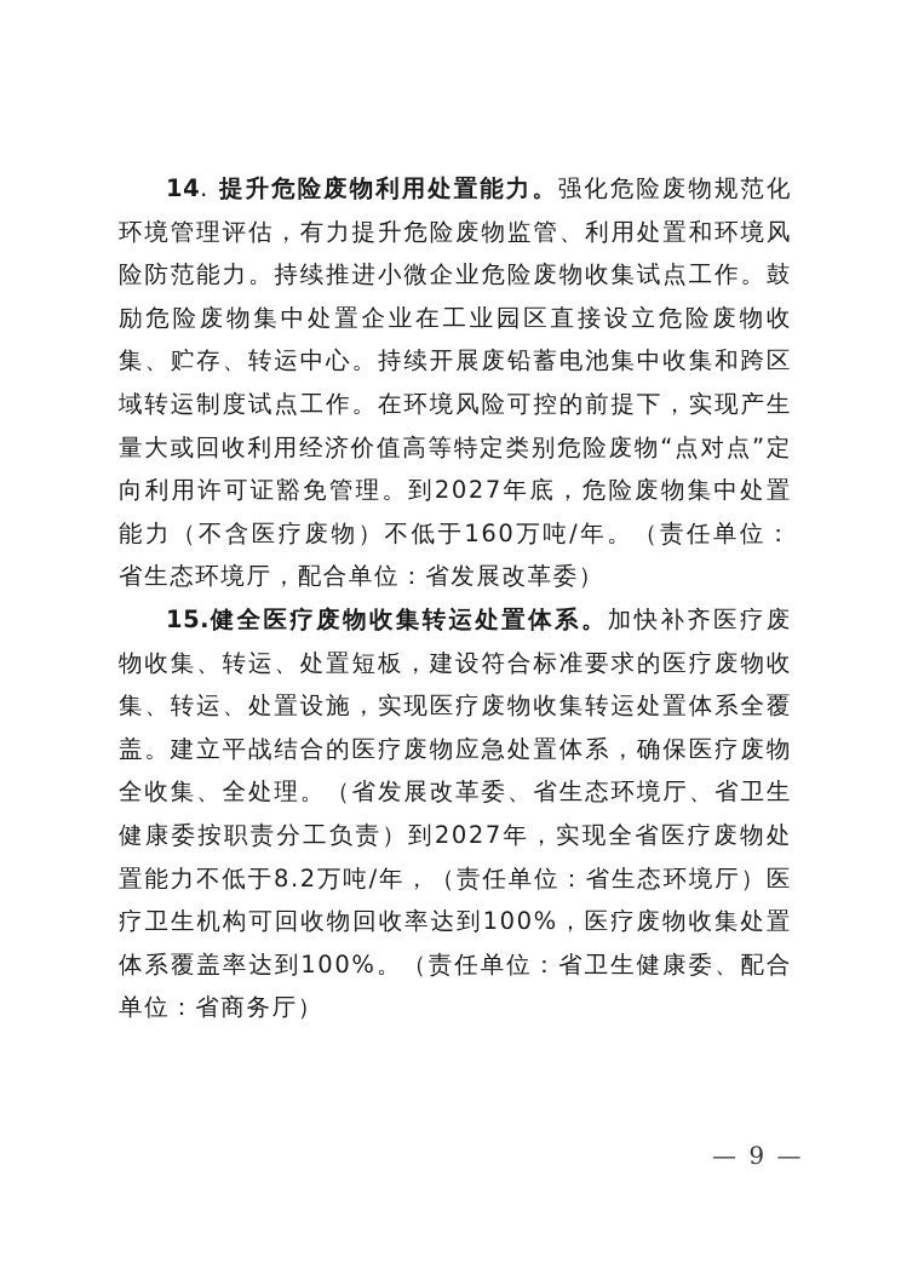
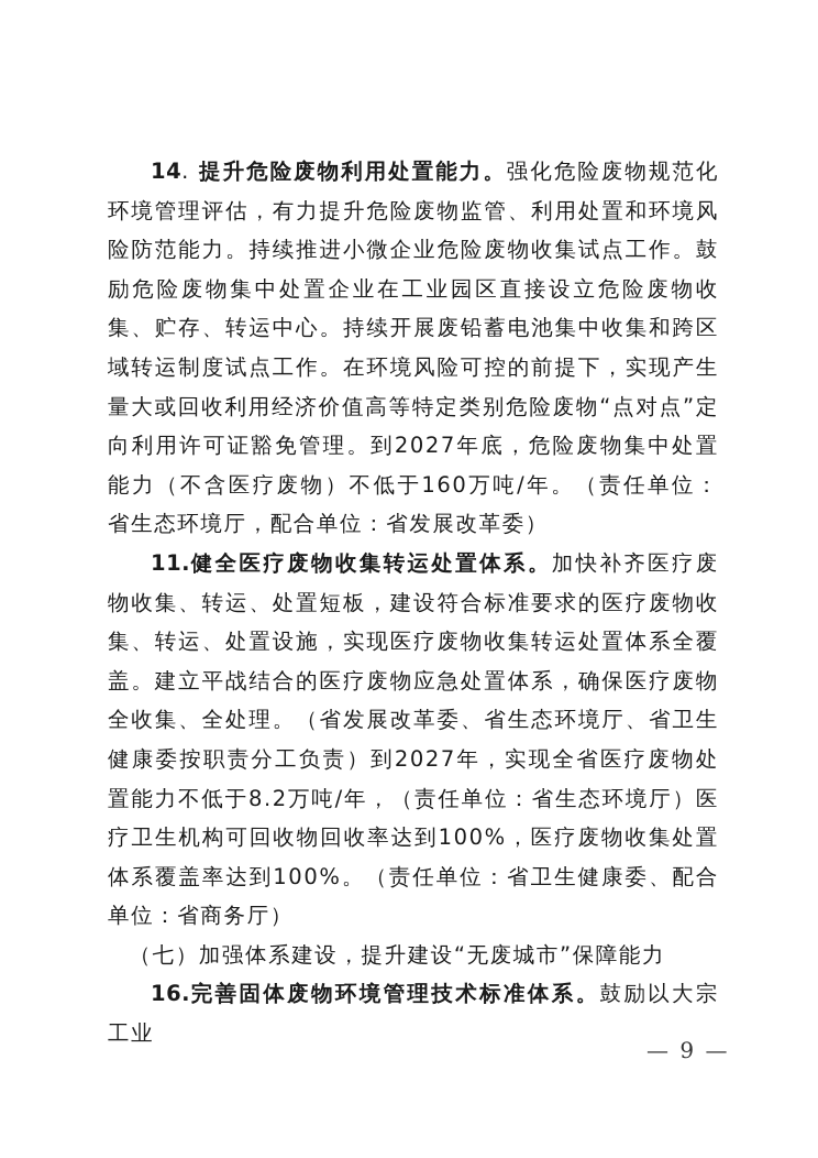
  14. 提升危险废物利用处置能力。强化危险废物规范化环境管理评估，有力提升危险废物监管、利用处置和环境风险防范能力。持续推进小微企业危险废物收集试点工作。鼓励危险废物集中处置企业在工业园区直接设立危险废物收集、贮存、转运中心。持续开展废铅蓄电池集中收集和跨区域转运制度试点工作。在环境风险可控的前提下，实现产生量大或回收利用经济价值高等特定类别危险废物“点对点”定向利用许可证豁免管理。到2027年底，危险废物集中处置能力（不含医疗废物）不低于160万吨/年。（责任单位：省生态环境厅，配合单位：省发展改革委）
- 15.健全医疗废物收集转运处置体系。加快补齐医疗废物收集、转运、处置短板，建设符合标准要求的医疗废物收集、转运、处置设施，实现医疗废物收集转运处置体系全覆盖。建立平战结合的医疗废物应急处置体系，确保医疗废物全收集、全处理。（省发展改革委、省生态环境厅、省卫生健康委按职责分工负责）到2027年，实现全省医疗废物处置能力不低于8.2万吨/年，（责任单位：省生态环境厅）医疗卫生机构可回收物回收率达到100%，医疗废物收集处置体系覆盖率达到100%。（责任单位：省卫生健康委、配合单位：省商务厅）
+ 11.健全医疗废物收集转运处置体系。加快补齐医疗废物收集、转运、处置短板，建设符合标准要求的医疗废物收集、转运、处置设施，实现医疗废物收集转运处置体系全覆盖。建立平战结合的医疗废物应急处置体系，确保医疗废物全收集、全处理。（省发展改革委、省生态环境厅、省卫生健康委按职责分工负责）到2027年，实现全省医疗废物处置能力不低于8.2万吨/年，（责任单位：省生态环境厅）医疗卫生机构可回收物回收率达到100%，医疗废物收集处置体系覆盖率达到100%。（责任单位：省卫生健康委、配合单位：省商务厅）
+ （七）加强体系建设，提升建设“无废城市”保障能力
+ 16.完善固体废物环境管理技术标准体系。鼓励以大宗工业
  — 9 —
